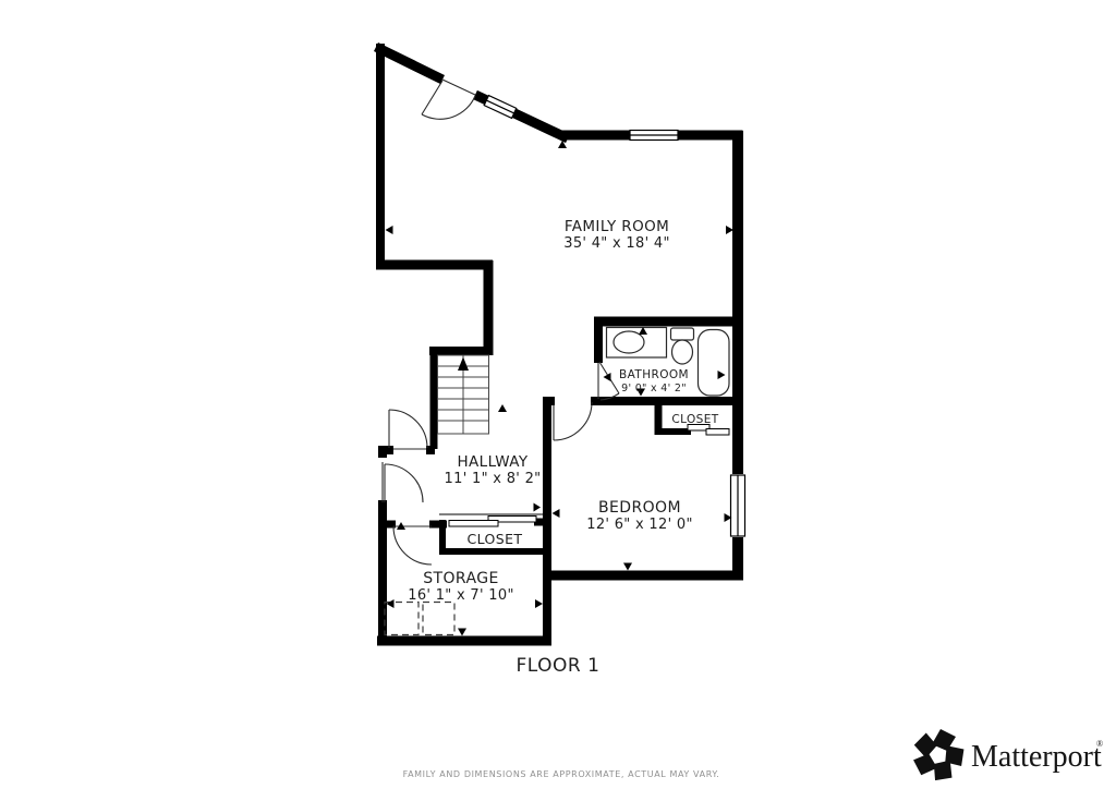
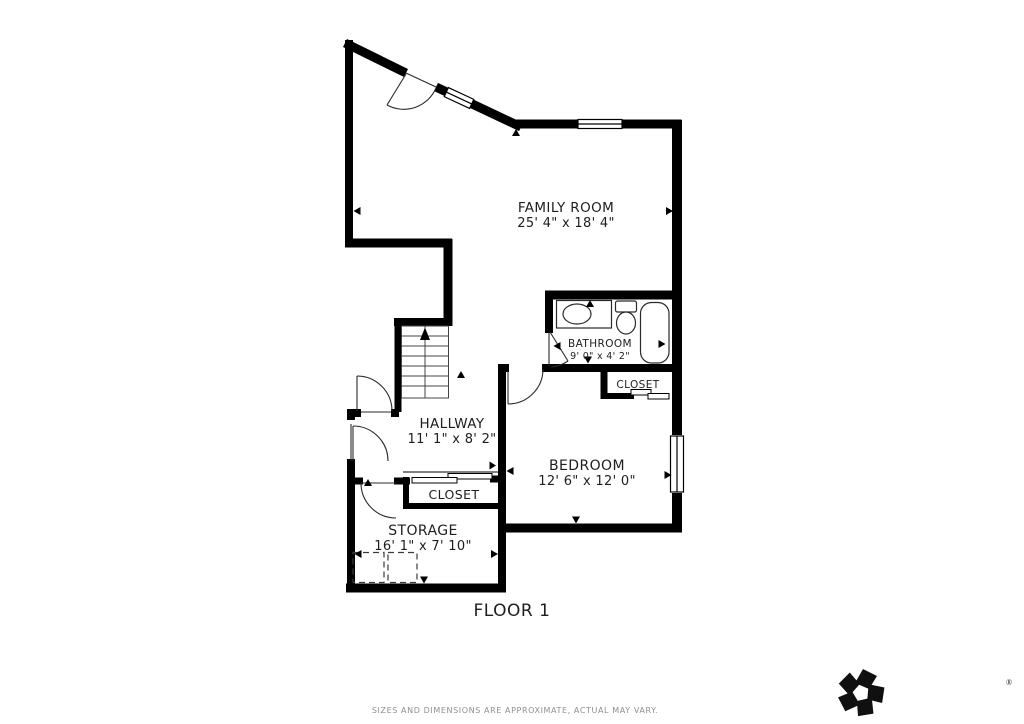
  FAMILY ROOM
- 35' 4" x 18' 4"
+ 25' 4" x 18' 4"
  BATHROOM
  9' 0" x 4' 2"
  CLOSET
  HALLWAY
  11' 1" x 8' 2"
  BEDROOM
  12' 6" x 12' 0"
  CLOSET
  STORAGE
  16' 1" x 7' 10"
  FLOOR 1
- FAMILY AND DIMENSIONS ARE APPROXIMATE, ACTUAL MAY VARY.
+ SIZES AND DIMENSIONS ARE APPROXIMATE, ACTUAL MAY VARY.
- Matterport
  ®
